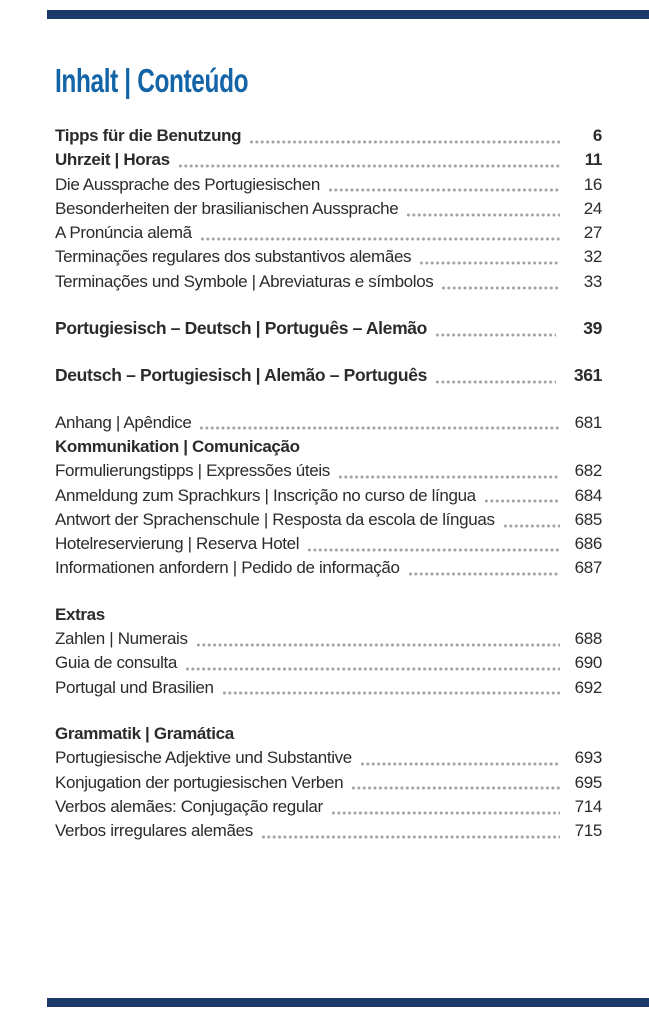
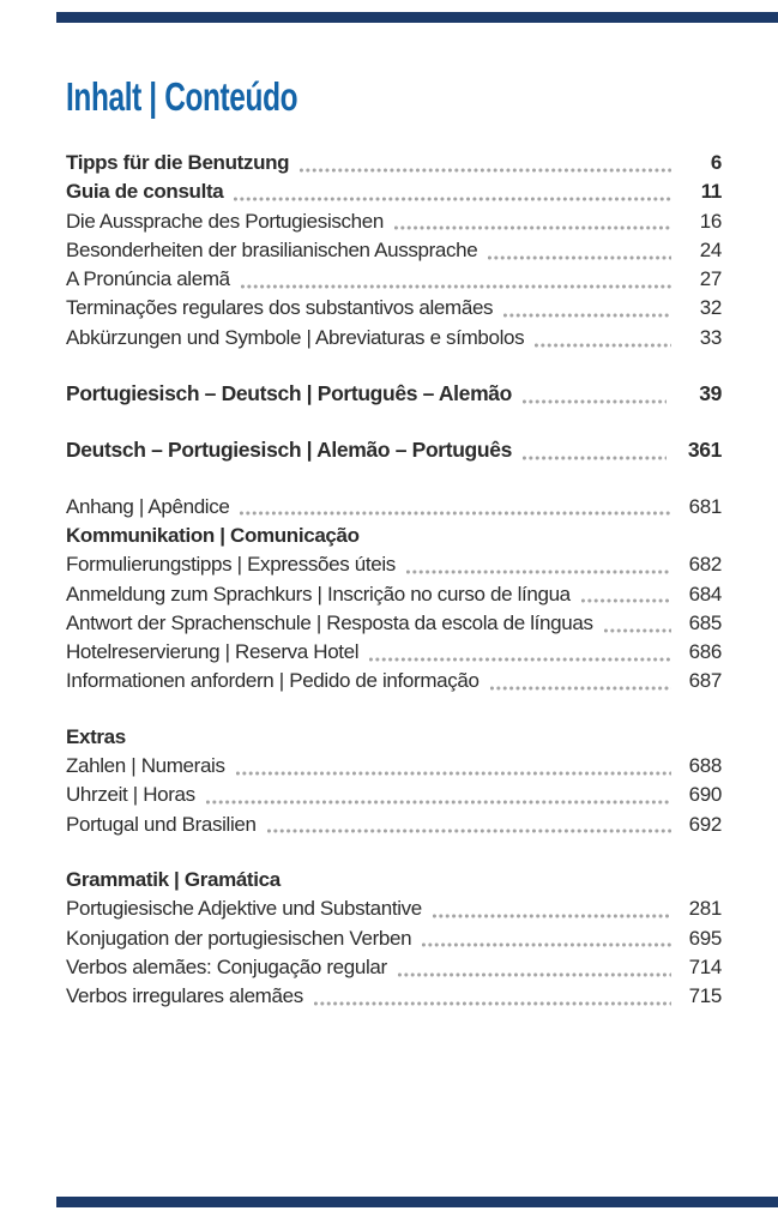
  Inhalt | Conteúdo
  Tipps für die Benutzung
  6
- Uhrzeit | Horas
+ Guia de consulta
  11
  Die Aussprache des Portugiesischen
  16
  Besonderheiten der brasilianischen Aussprache
  24
  A Pronúncia alemã
  27
  Terminações regulares dos substantivos alemães
  32
- Terminações und Symbole | Abreviaturas e símbolos
+ Abkürzungen und Symbole | Abreviaturas e símbolos
  33
  Portugiesisch – Deutsch | Português – Alemão
  39
  Deutsch – Portugiesisch | Alemão – Português
  361
  Anhang | Apêndice
  681
  Kommunikation | Comunicação
  Formulierungstipps | Expressões úteis
  682
  Anmeldung zum Sprachkurs | Inscrição no curso de língua
  684
  Antwort der Sprachenschule | Resposta da escola de línguas
  685
  Hotelreservierung | Reserva Hotel
  686
  Informationen anfordern | Pedido de informação
  687
  Extras
  Zahlen | Numerais
  688
- Guia de consulta
+ Uhrzeit | Horas
  690
  Portugal und Brasilien
  692
  Grammatik | Gramática
  Portugiesische Adjektive und Substantive
- 693
+ 281
  Konjugation der portugiesischen Verben
  695
  Verbos alemães: Conjugação regular
  714
  Verbos irregulares alemães
  715
